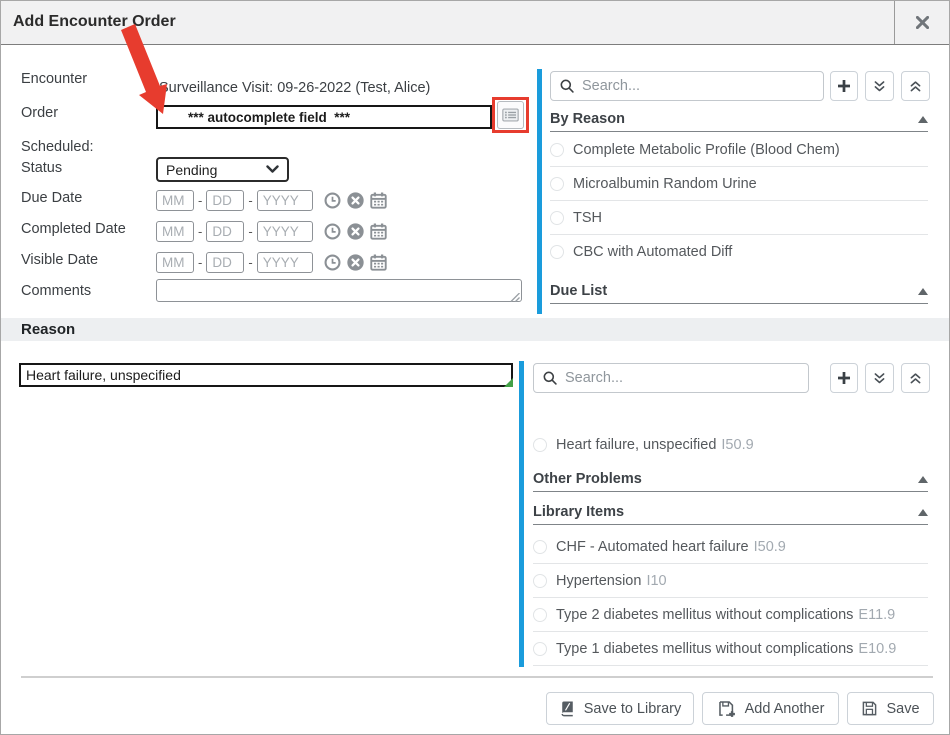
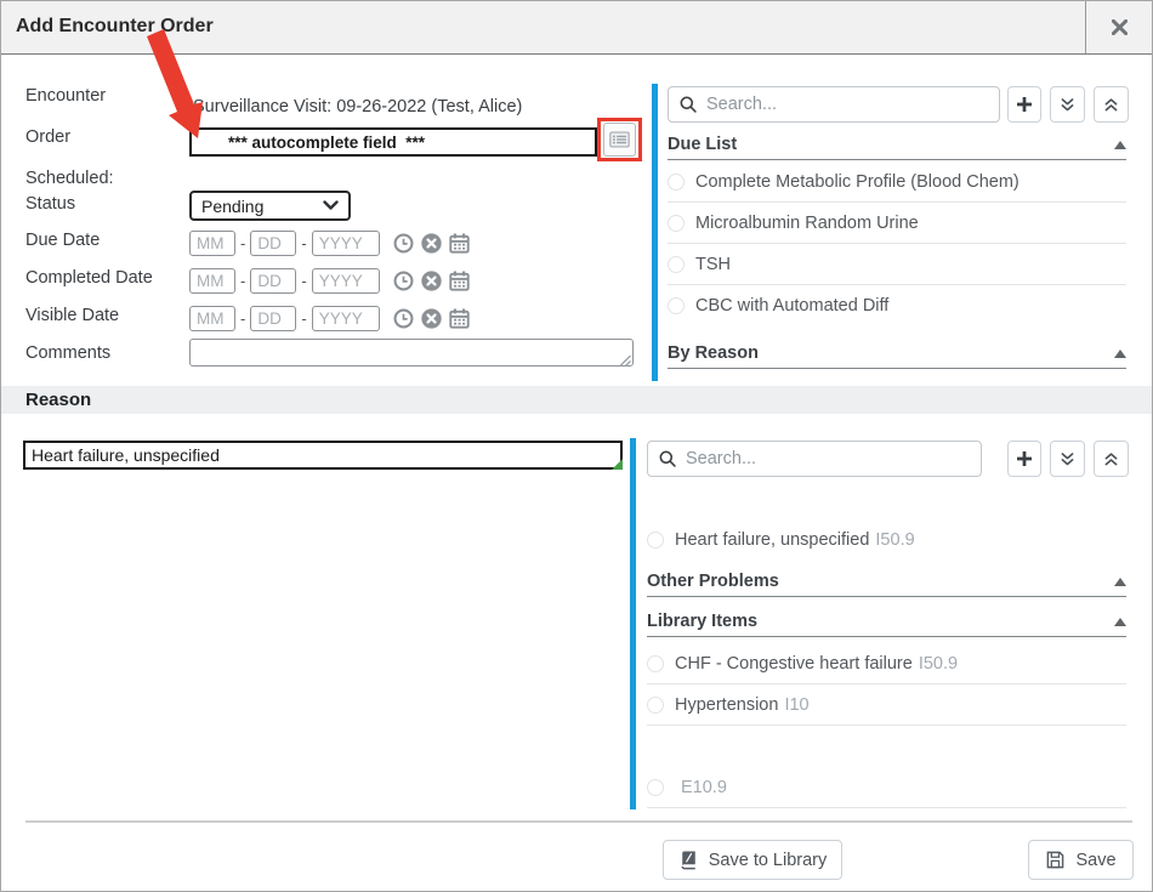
  Add Encounter Order
  Encounter
  Order
  Scheduled:
  Status
  Due Date
  Completed Date
  Visible Date
  Comments
  urveillance Visit: 09-26-2022 (Test, Alice)
  *** autocomplete field ***
  Pending
  MM
  -
  DD
  -
  YYYY
  MM
  -
  DD
  -
  YYYY
  MM
  -
  DD
  -
  YYYY
  Search...
- By Reason
+ Due List
  Complete Metabolic Profile (Blood Chem)
  Microalbumin Random Urine
  TSH
  CBC with Automated Diff
- Due List
+ By Reason
  Reason
  Heart failure, unspecified
  Search...
  Heart failure, unspecified
  I50.9
  Other Problems
  Library Items
- CHF - Automated heart failure
+ CHF - Congestive heart failure
  I50.9
  Hypertension
  I10
- Type 2 diabetes mellitus without complications
- E11.9
- Type 1 diabetes mellitus without complications
  E10.9
  Save to Library
- Add Another
  Save
